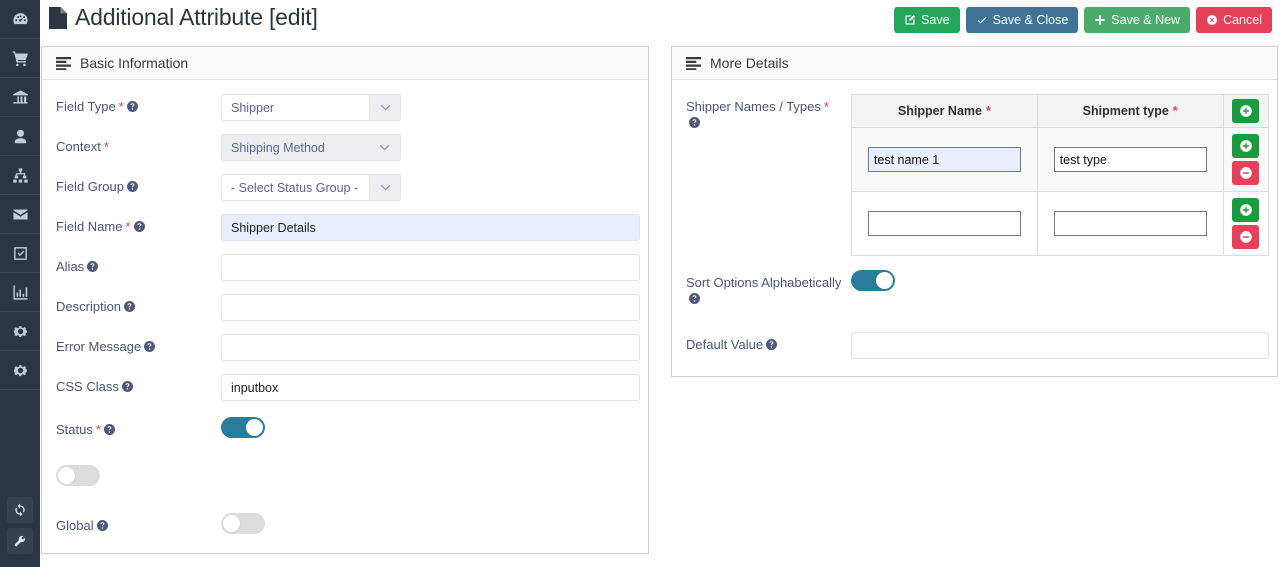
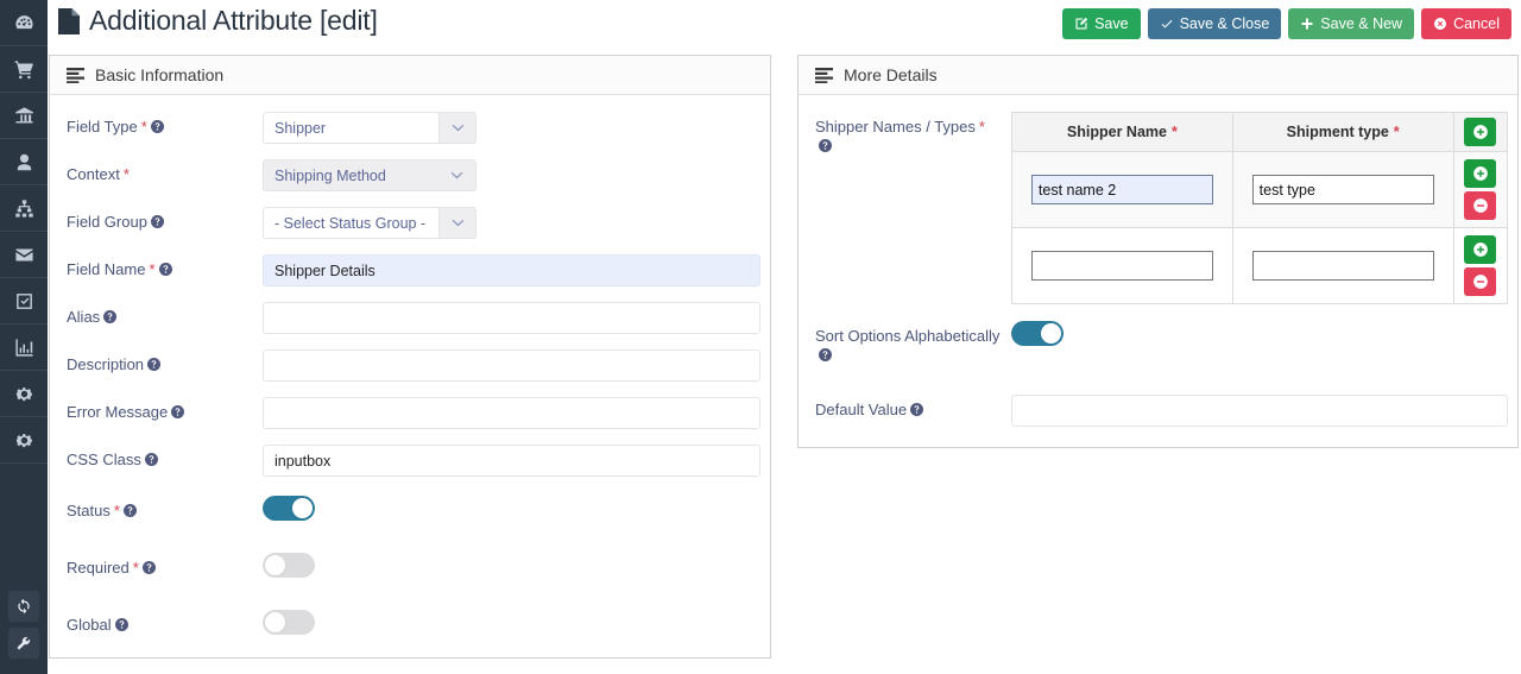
  Additional Attribute [edit]
  Save
  Save & Close
  Save & New
  Cancel
  Basic Information
  Field Type *
  Shipper
  Context *
  Shipping Method
  Field Group
  - Select Status Group -
  Field Name *
  Shipper Details
  Alias
  Description
  Error Message
  CSS Class
  inputbox
  Status *
+ Required *
  Global
  More Details
  Shipper Names / Types *
  Shipper Name *	Shipment type *
- test name 1	test type
+ test name 2	test type
  Sort Options Alphabetically
  Default Value
